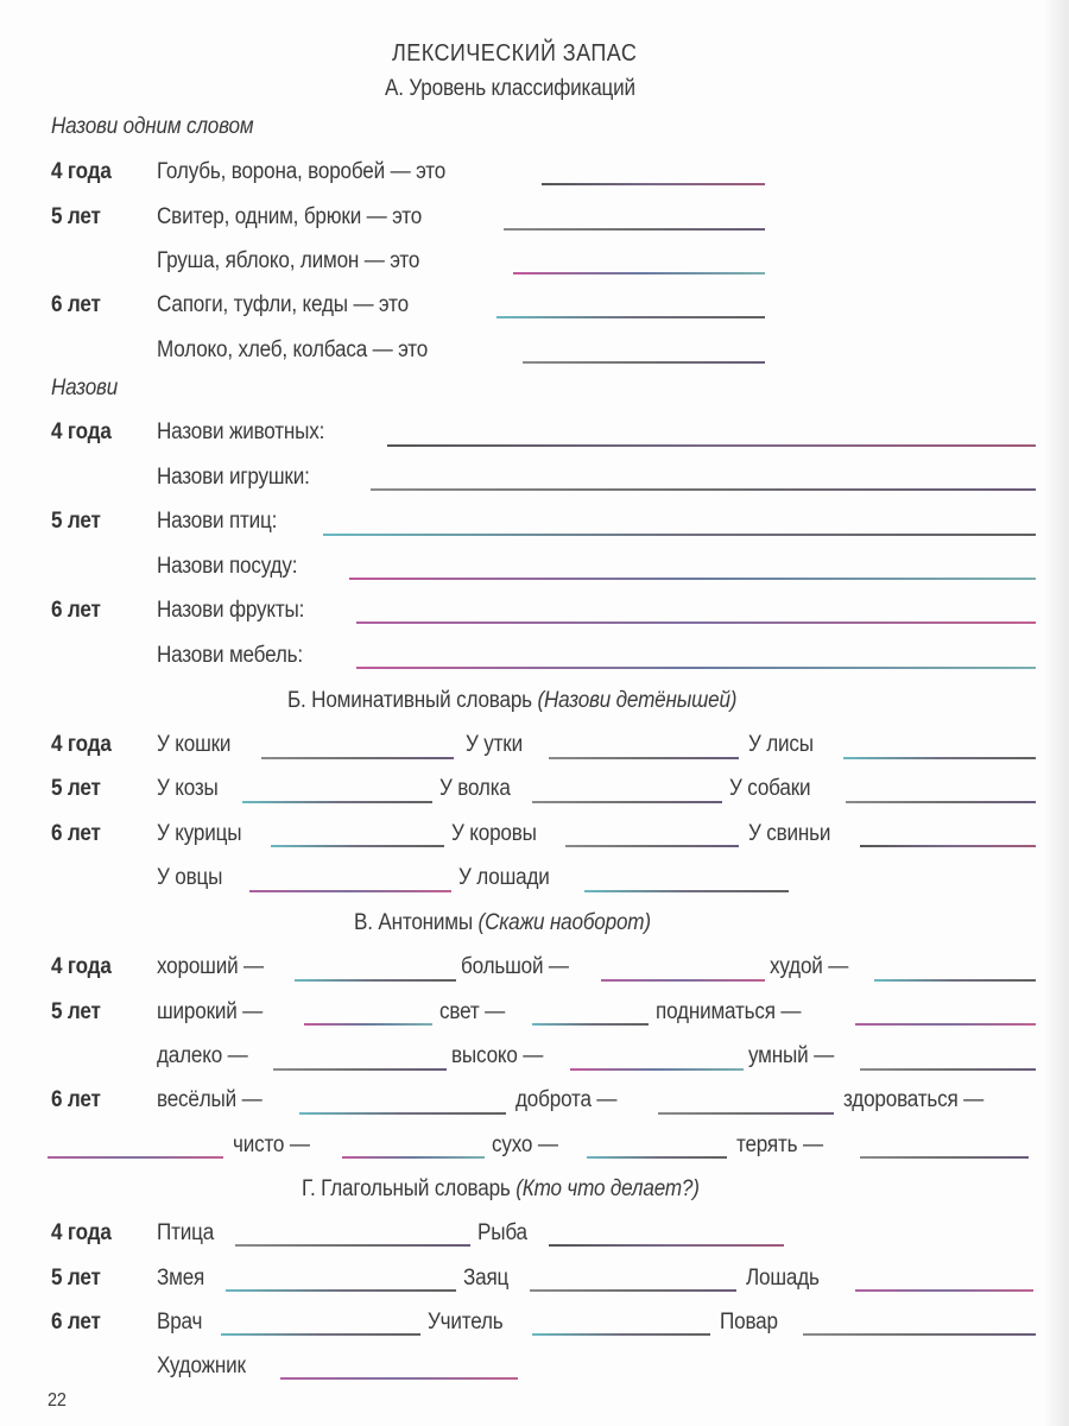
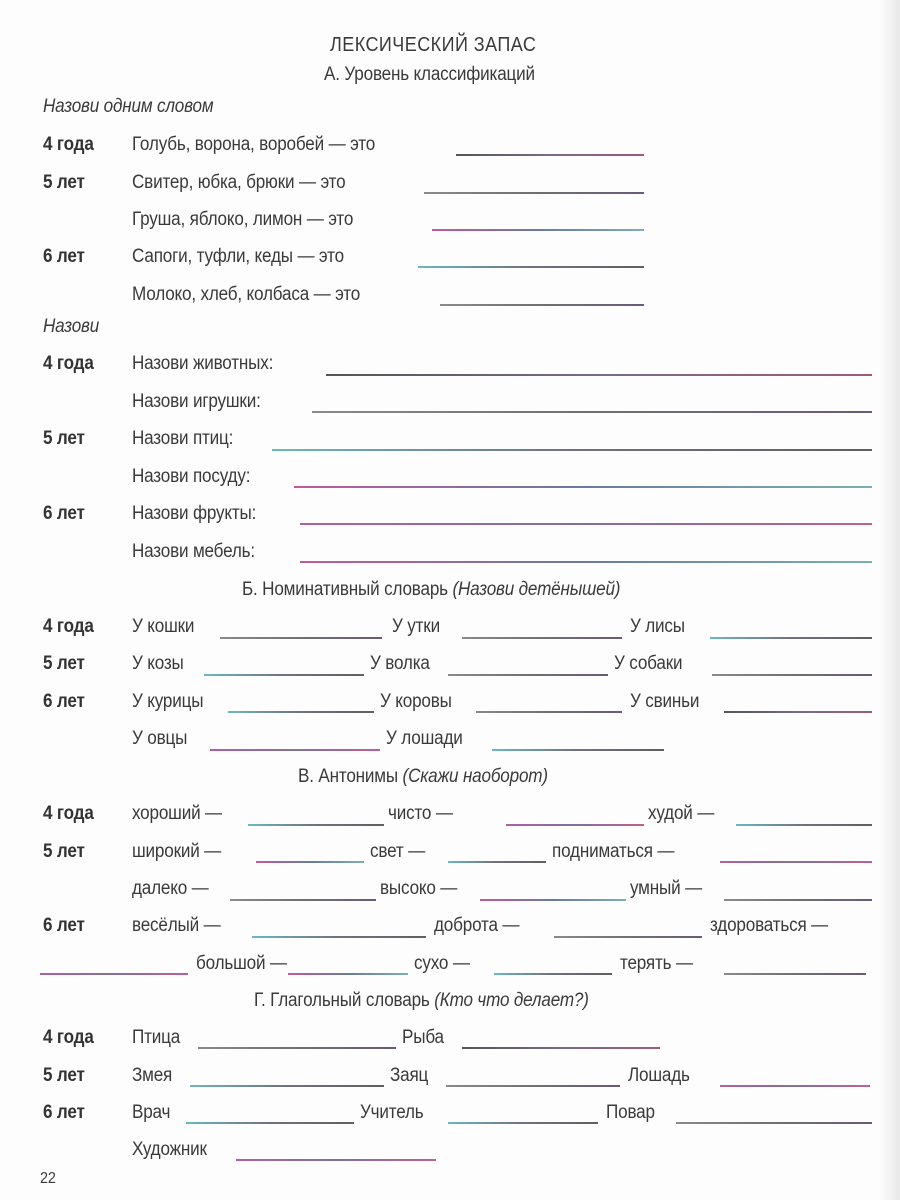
  ЛЕКСИЧЕСКИЙ ЗАПАС
  А. Уровень классификаций
  Назови одним словом
  4 года
  Голубь, ворона, воробей — это
  5 лет
- Свитер, одним, брюки — это
+ Свитер, юбка, брюки — это
  Груша, яблоко, лимон — это
  6 лет
  Сапоги, туфли, кеды — это
  Молоко, хлеб, колбаса — это
  Назови
  4 года
  Назови животных:
  Назови игрушки:
  5 лет
  Назови птиц:
  Назови посуду:
  6 лет
  Назови фрукты:
  Назови мебель:
  Б. Номинативный словарь (Назови детёнышей)
  4 года
  У кошки
  У утки
  У лисы
  5 лет
  У козы
  У волка
  У собаки
  6 лет
  У курицы
  У коровы
  У свиньи
  У овцы
  У лошади
  В. Антонимы (Скажи наоборот)
  4 года
  хороший —
- большой —
+ чисто —
  худой —
  5 лет
  широкий —
  свет —
  подниматься —
  далеко —
  высоко —
  умный —
  6 лет
  весёлый —
  доброта —
  здороваться —
- чисто —
+ большой —
  сухо —
  терять —
  Г. Глагольный словарь (Кто что делает?)
  4 года
  Птица
  Рыба
  5 лет
  Змея
  Заяц
  Лошадь
  6 лет
  Врач
  Учитель
  Повар
  Художник
  22
